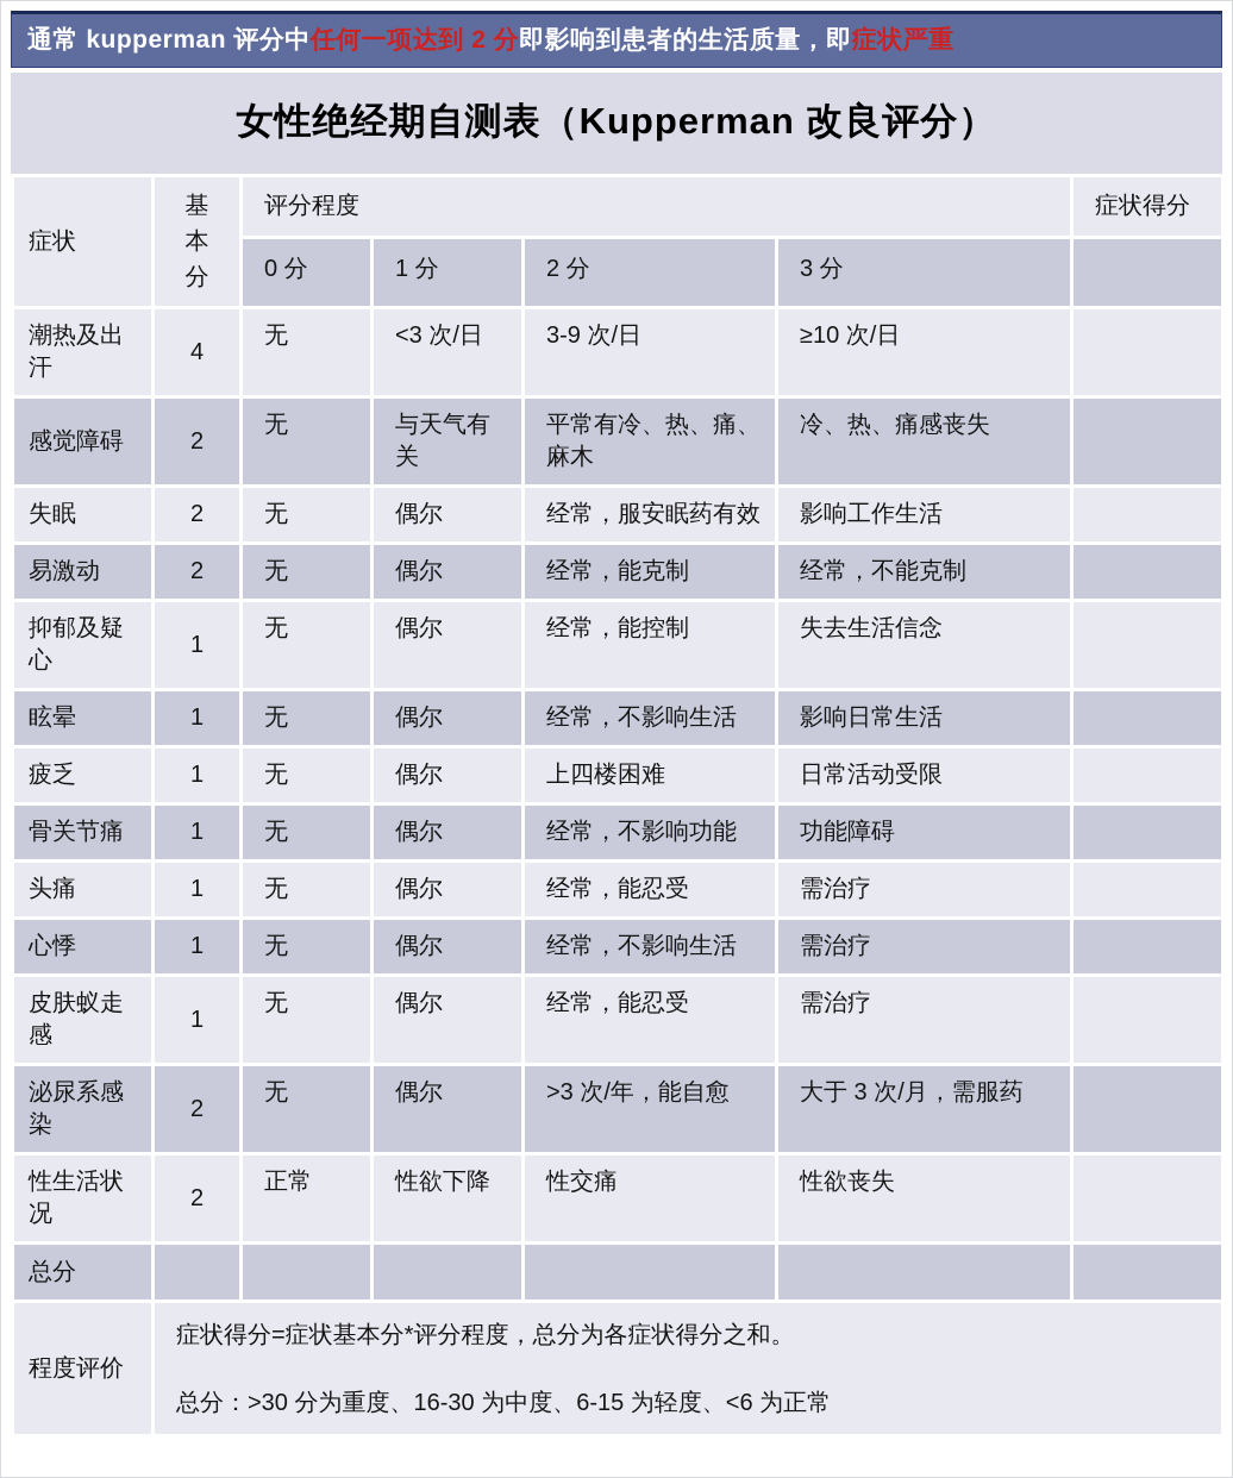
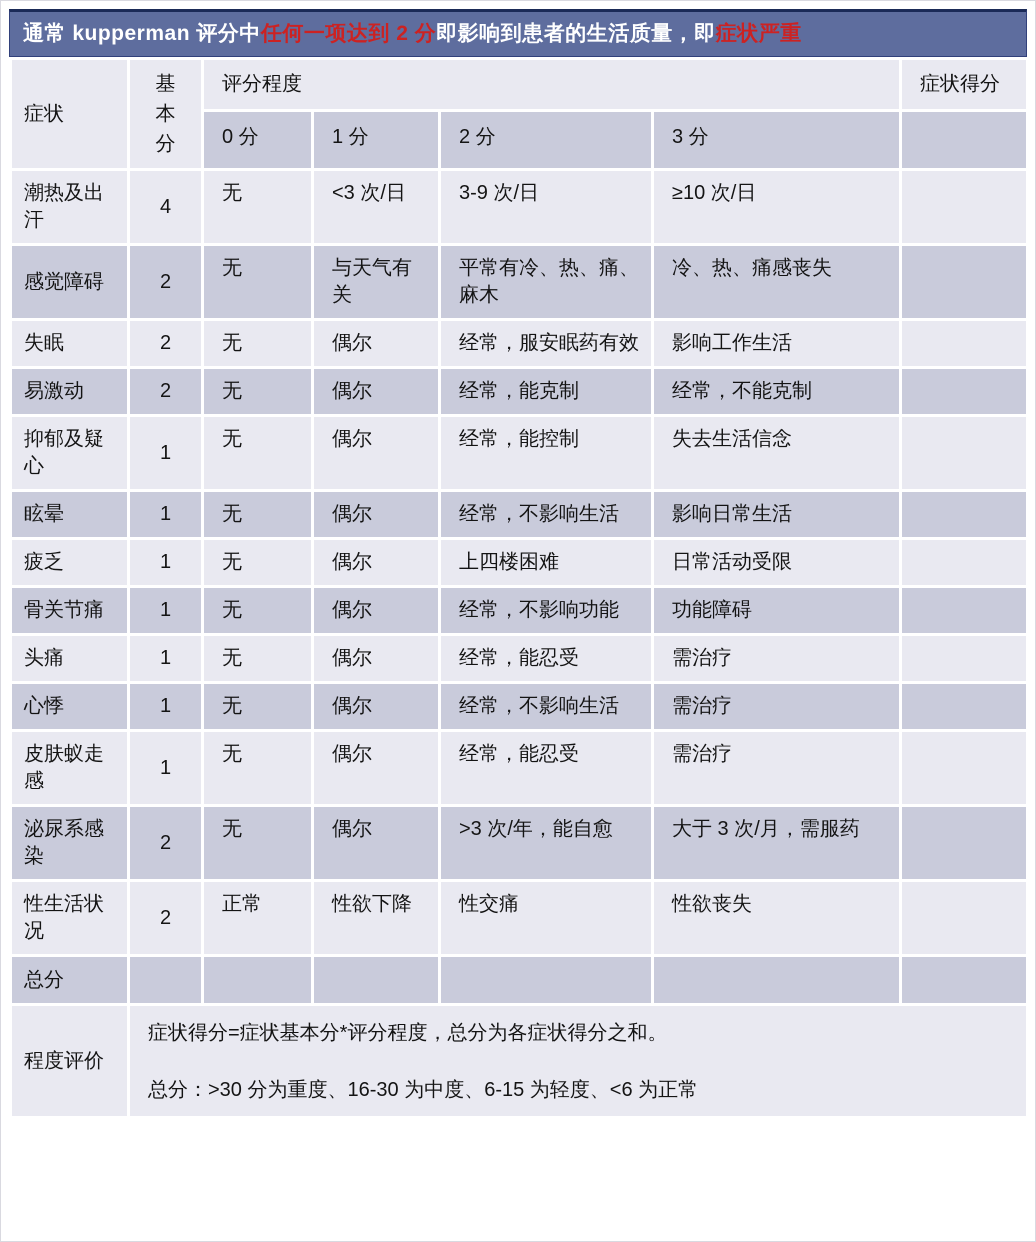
  通常 kupperman 评分中任何一项达到 2 分即影响到患者的生活质量，即症状严重
- 女性绝经期自测表（Kupperman 改良评分）
  症状	基本分	评分程度	症状得分
  0 分	1 分	2 分	3 分
  潮热及出汗	4	无	<3 次/日	3-9 次/日	≥10 次/日
  感觉障碍	2	无	与天气有关	平常有冷、热、痛、麻木	冷、热、痛感丧失
  失眠	2	无	偶尔	经常，服安眠药有效	影响工作生活
  易激动	2	无	偶尔	经常，能克制	经常，不能克制
  抑郁及疑心	1	无	偶尔	经常，能控制	失去生活信念
  眩晕	1	无	偶尔	经常，不影响生活	影响日常生活
  疲乏	1	无	偶尔	上四楼困难	日常活动受限
  骨关节痛	1	无	偶尔	经常，不影响功能	功能障碍
  头痛	1	无	偶尔	经常，能忍受	需治疗
  心悸	1	无	偶尔	经常，不影响生活	需治疗
  皮肤蚁走感	1	无	偶尔	经常，能忍受	需治疗
  泌尿系感染	2	无	偶尔	>3 次/年，能自愈	大于 3 次/月，需服药
  性生活状况	2	正常	性欲下降	性交痛	性欲丧失
  总分
  程度评价	症状得分=症状基本分*评分程度，总分为各症状得分之和。 总分：>30 分为重度、16-30 为中度、6-15 为轻度、<6 为正常
